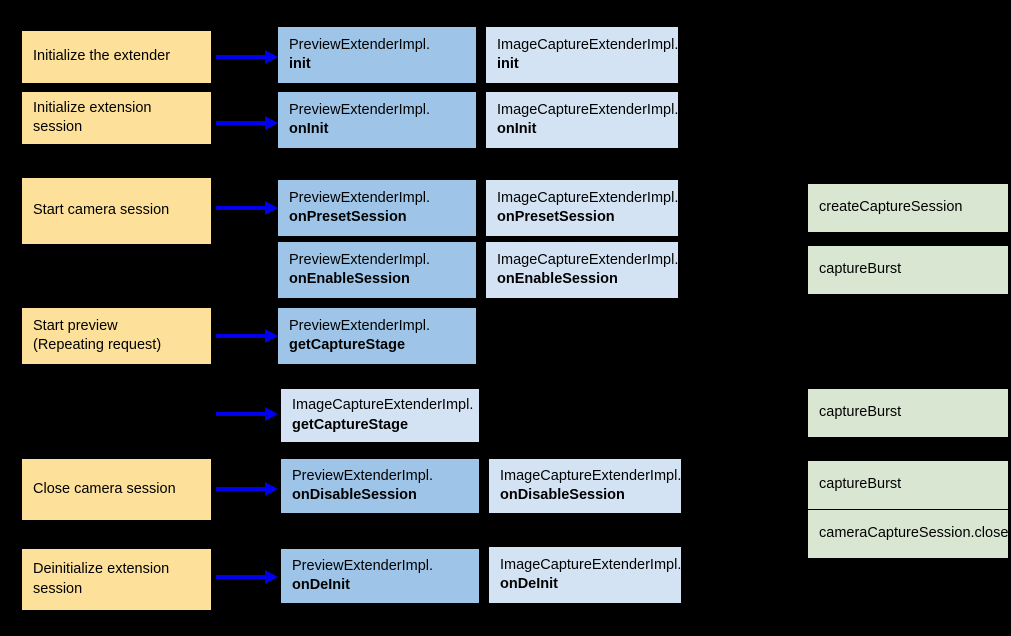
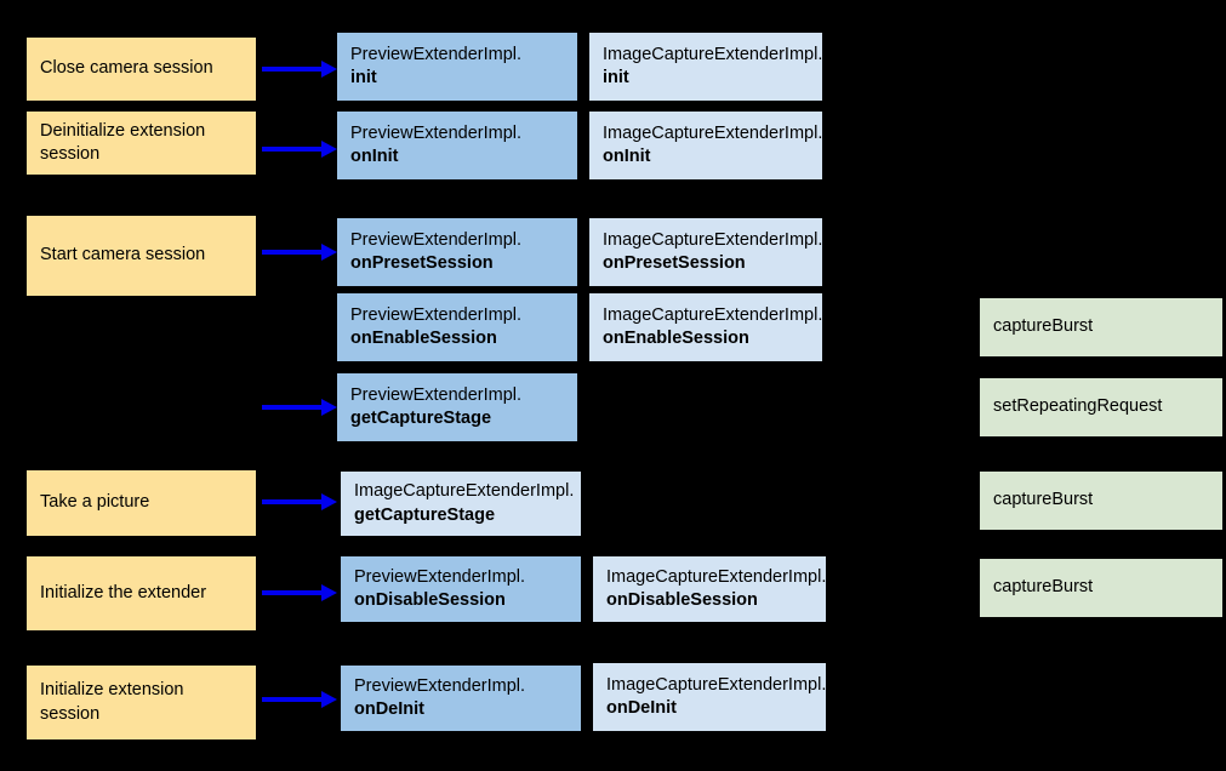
- Initialize the extender
+ Close camera session
  PreviewExtenderImpl.
  init
  ImageCaptureExtenderImpl.
  init
- Initialize extension
+ Deinitialize extension
  session
  PreviewExtenderImpl.
  onInit
  ImageCaptureExtenderImpl.
  onInit
  Start camera session
  PreviewExtenderImpl.
  onPresetSession
  ImageCaptureExtenderImpl.
  onPresetSession
  PreviewExtenderImpl.
  onEnableSession
  ImageCaptureExtenderImpl.
  onEnableSession
- createCaptureSession
  captureBurst
- Start preview
- (Repeating request)
  PreviewExtenderImpl.
  getCaptureStage
+ setRepeatingRequest
+ Take a picture
  ImageCaptureExtenderImpl.
  getCaptureStage
  captureBurst
- Close camera session
+ Initialize the extender
  PreviewExtenderImpl.
  onDisableSession
  ImageCaptureExtenderImpl.
  onDisableSession
  captureBurst
- cameraCaptureSession.close
- Deinitialize extension
+ Initialize extension
  session
  PreviewExtenderImpl.
  onDeInit
  ImageCaptureExtenderImpl.
  onDeInit
